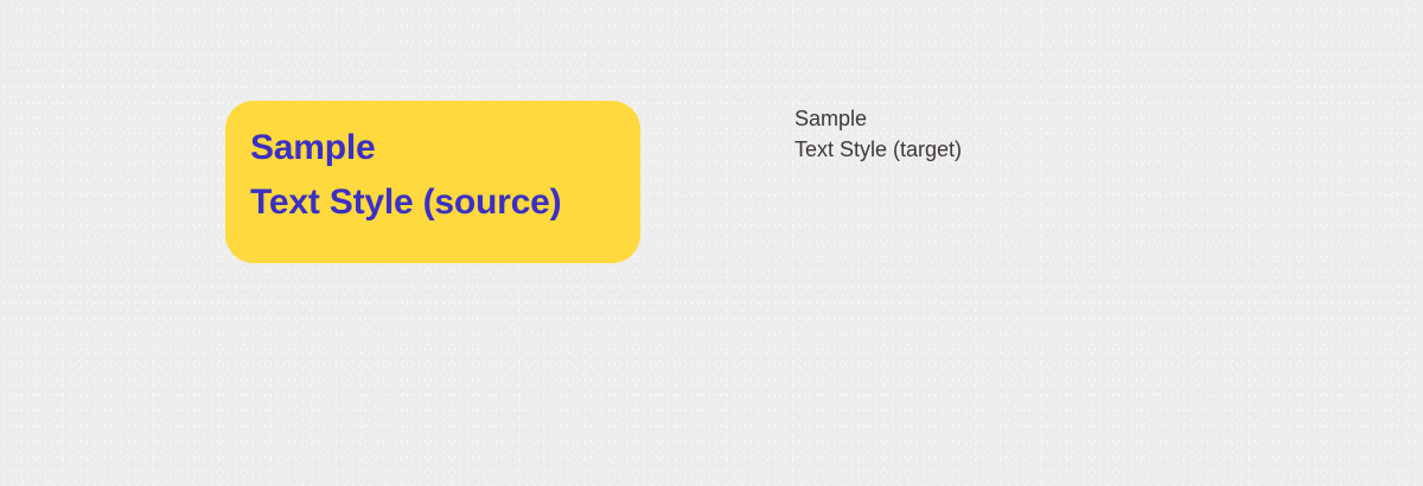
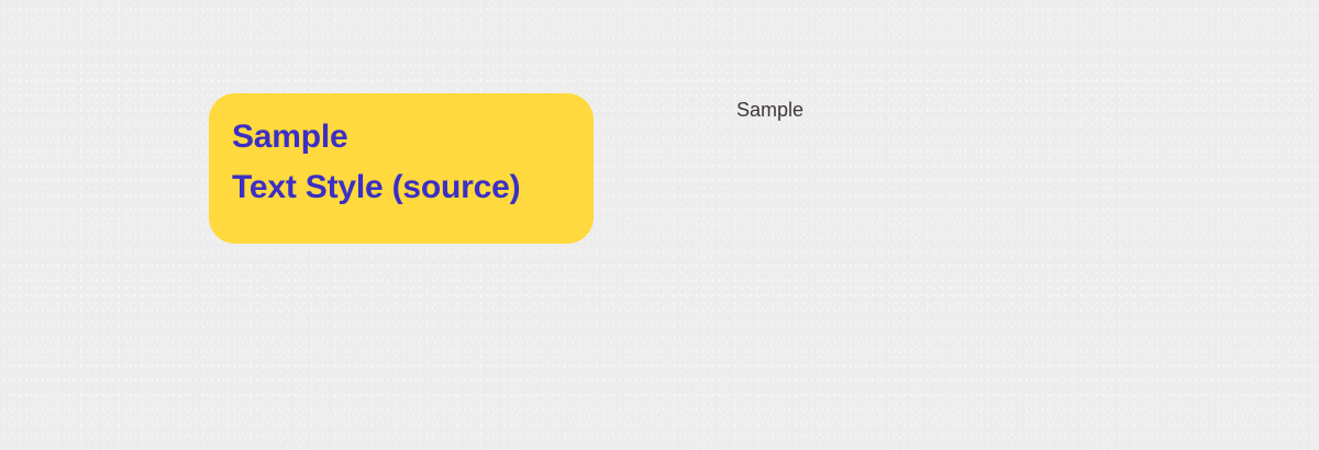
  Sample
  Text Style (source)
  Sample
- Text Style (target)
